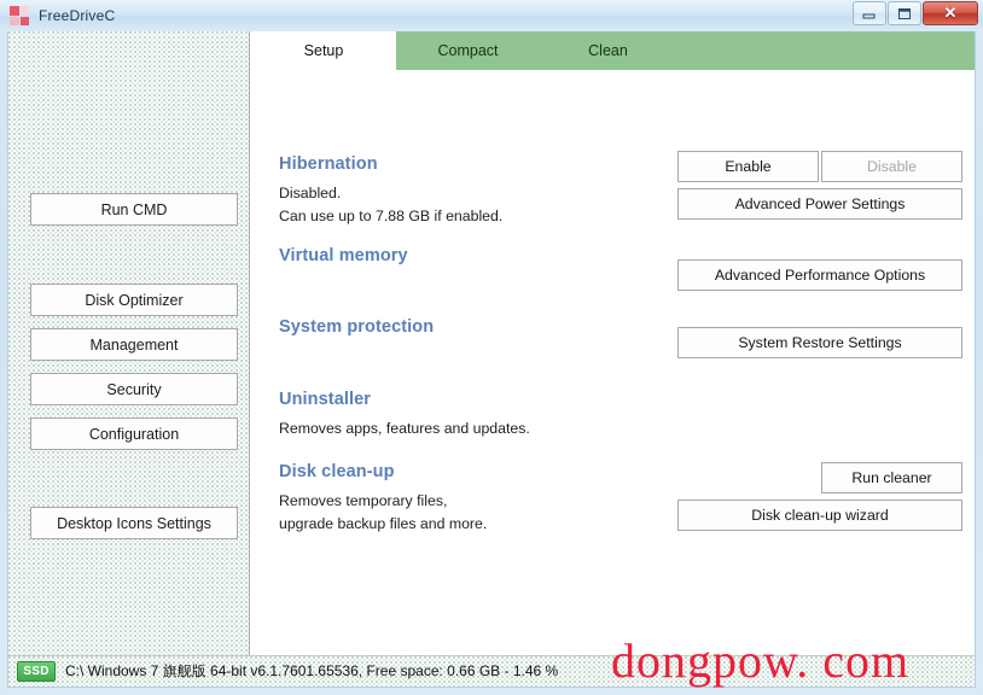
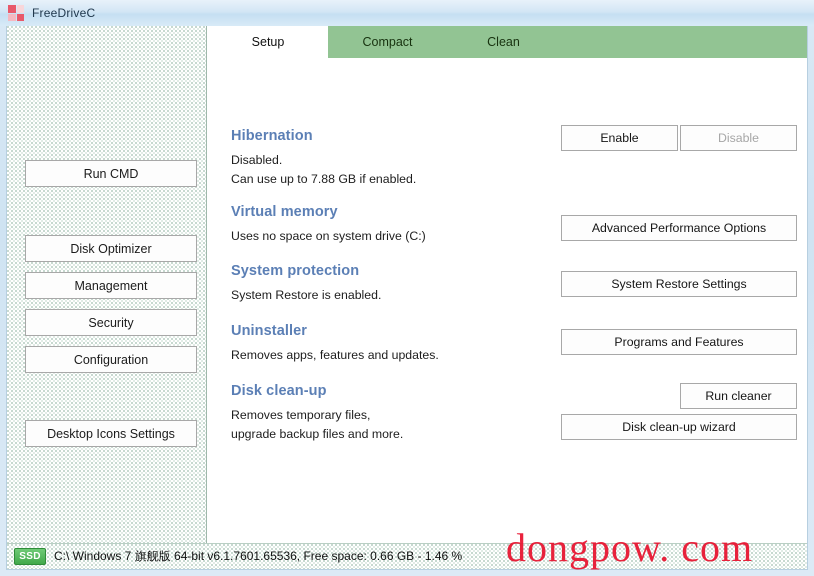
  FreeDriveC
- ✕
  Run CMD
  Disk Optimizer
  Management
  Security
  Configuration
  Desktop Icons Settings
  Setup
  Compact
  Clean
  Hibernation
  Disabled.
  Can use up to 7.88 GB if enabled.
  Virtual memory
+ Uses no space on system drive (C:)
  System protection
+ System Restore is enabled.
  Uninstaller
  Removes apps, features and updates.
  Disk clean-up
  Removes temporary files,
  upgrade backup files and more.
  Enable
  Disable
- Advanced Power Settings
  Advanced Performance Options
  System Restore Settings
+ Programs and Features
  Run cleaner
  Disk clean-up wizard
  SSD
  C:\ Windows 7 旗舰版 64-bit v6.1.7601.65536, Free space: 0.66 GB - 1.46 %
  dongpow. com
